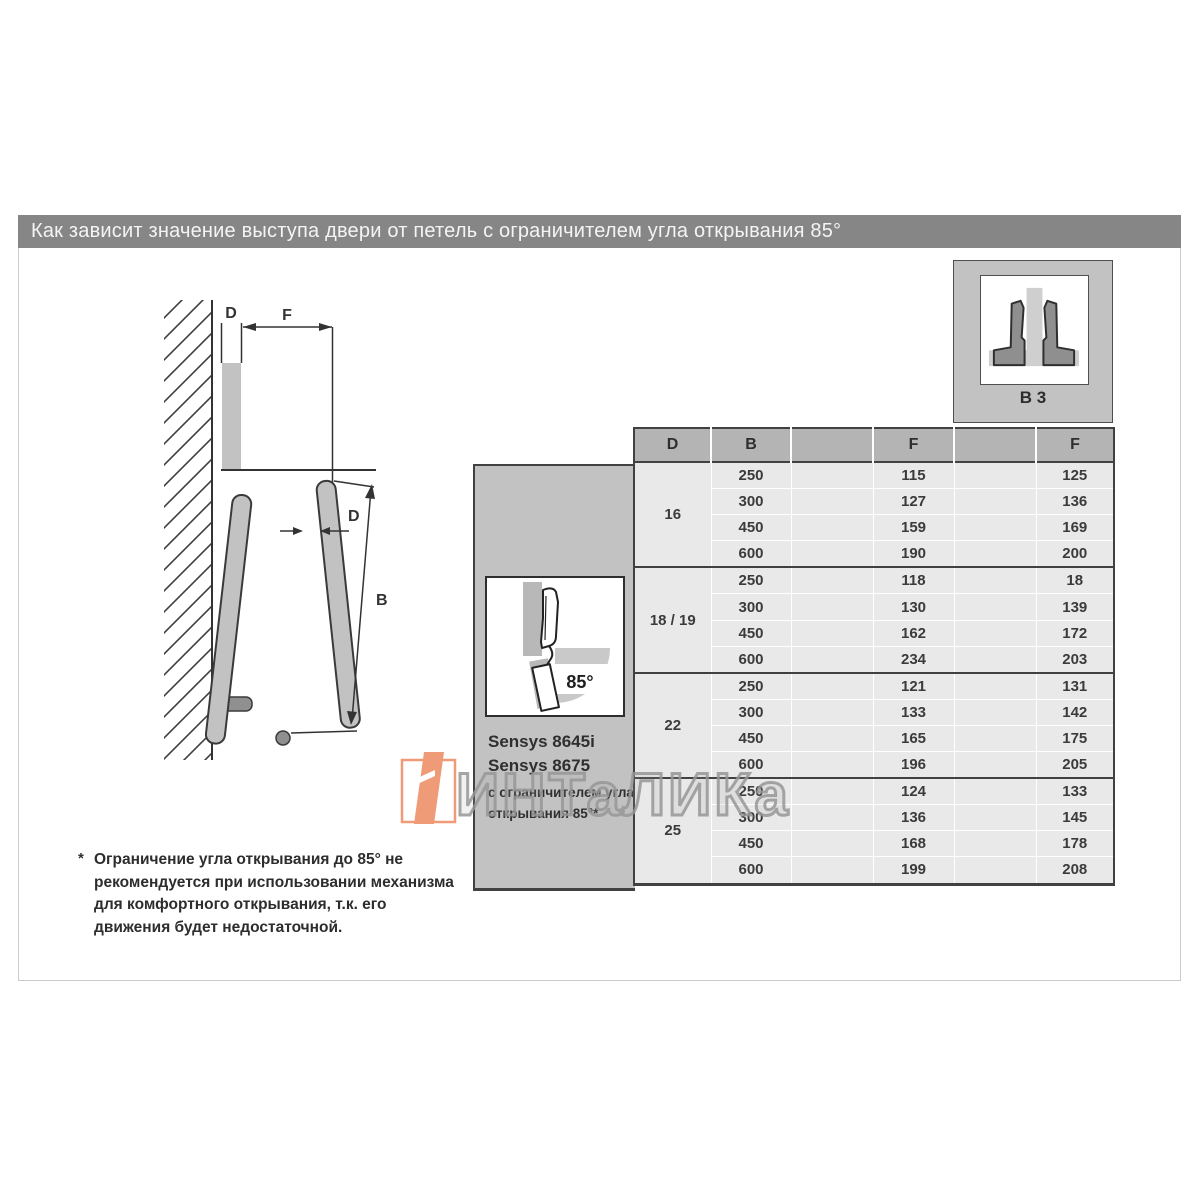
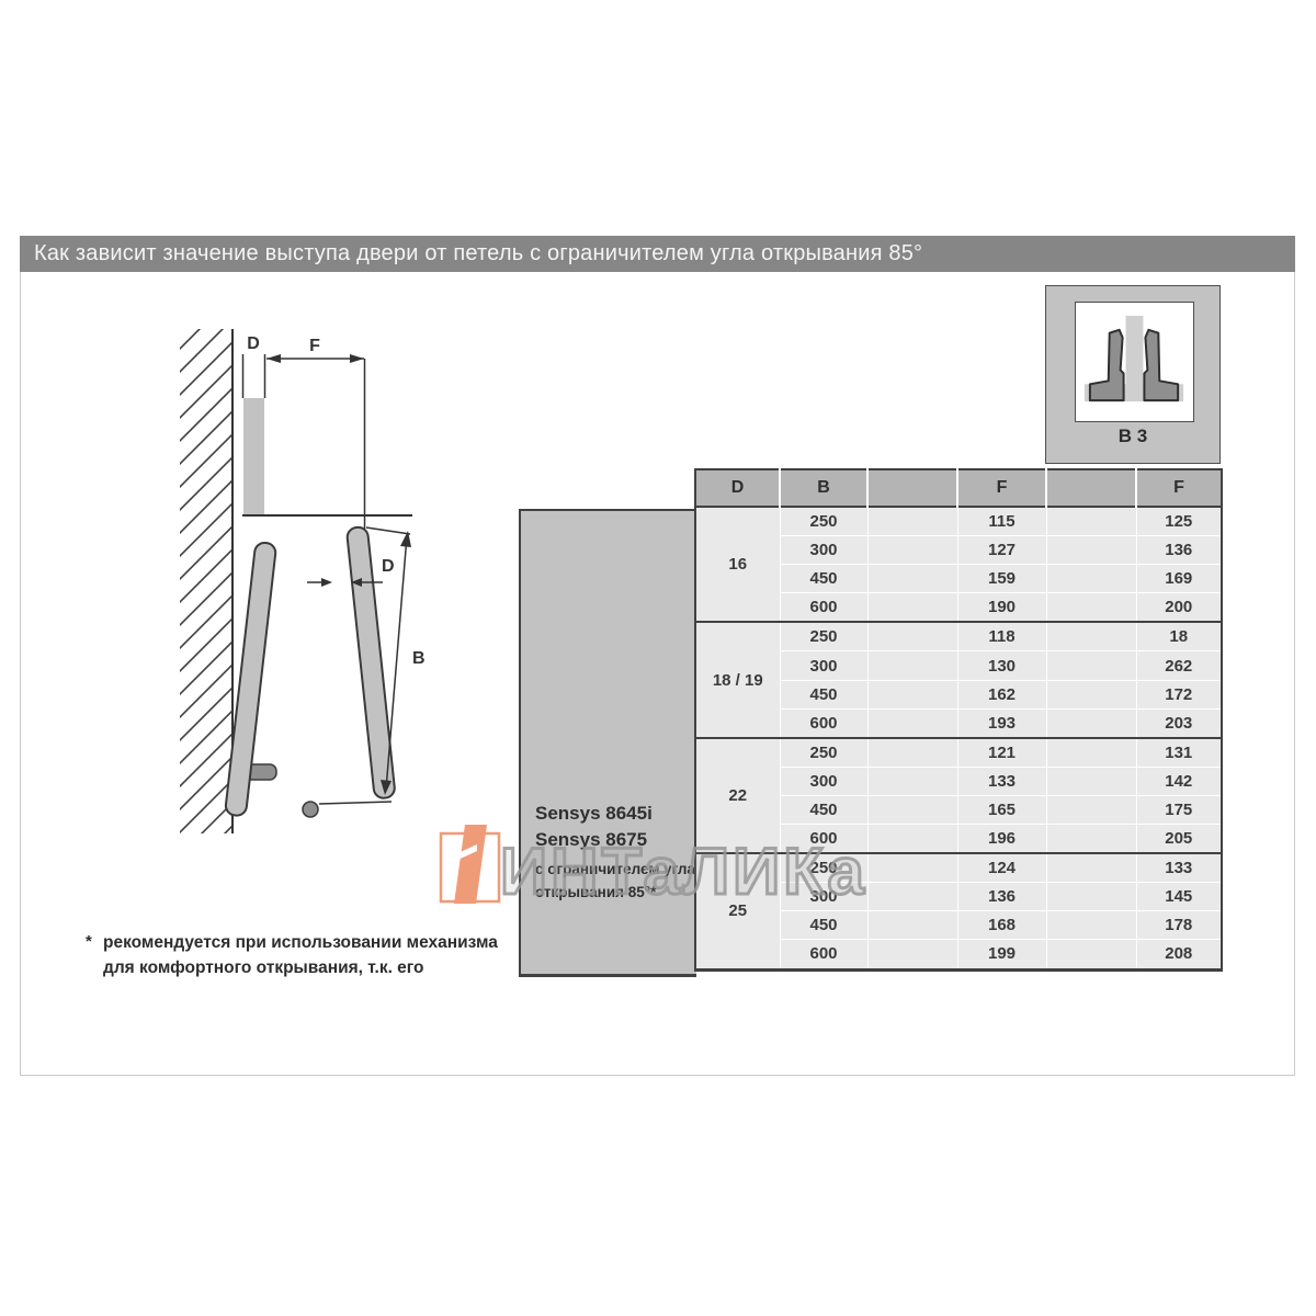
  Как зависит значение выступа двери от петель с ограничителем угла открывания 85°
  D
  F
  D
  B
  B 3
- 85°
  Sensys 8645i
  Sensys 8675
  с ограничителем угла
  открывания 85°*
  D	B		F		F
  16	250		115		125
  300		127		136
  450		159		169
  600		190		200
  18 / 19	250		118		18
- 300		130		139
+ 300		130		262
  450		162		172
- 600		234		203
+ 600		193		203
  22	250		121		131
  300		133		142
  450		165		175
  600		196		205
  25	250		124		133
  300		136		145
  450		168		178
  600		199		208
  *
- Ограничение угла открывания до 85° не
  рекомендуется при использовании механизма
  для комфортного открывания, т.к. его
- движения будет недостаточной.
  ИНТаЛИКа
